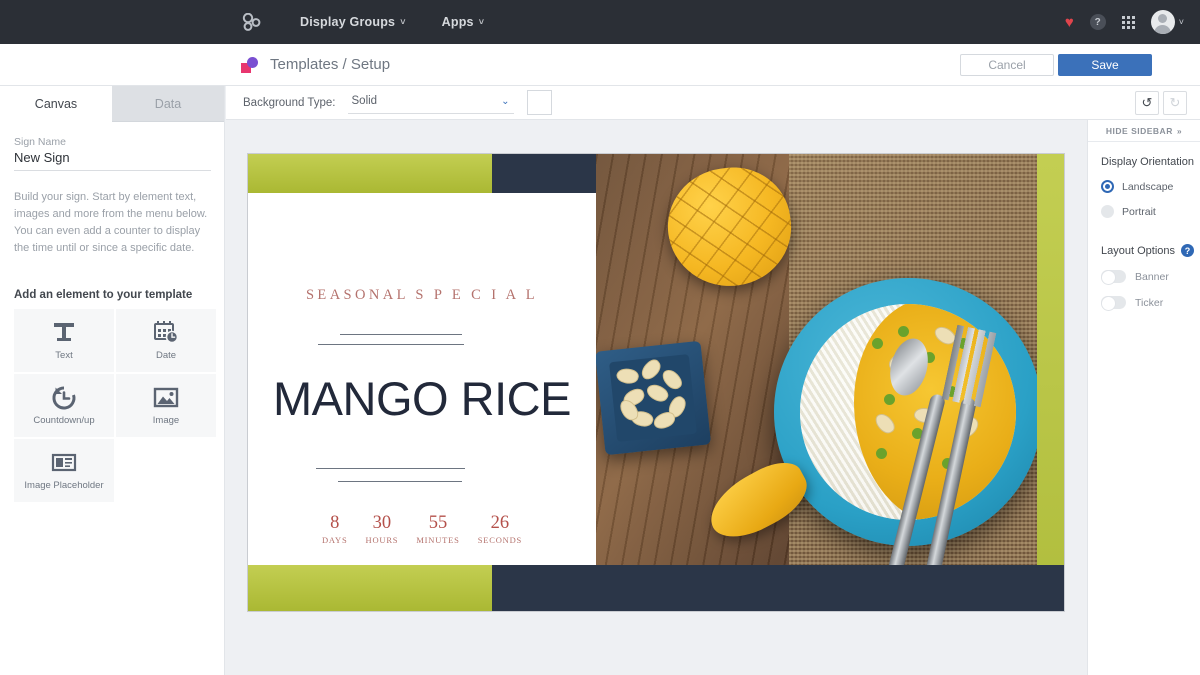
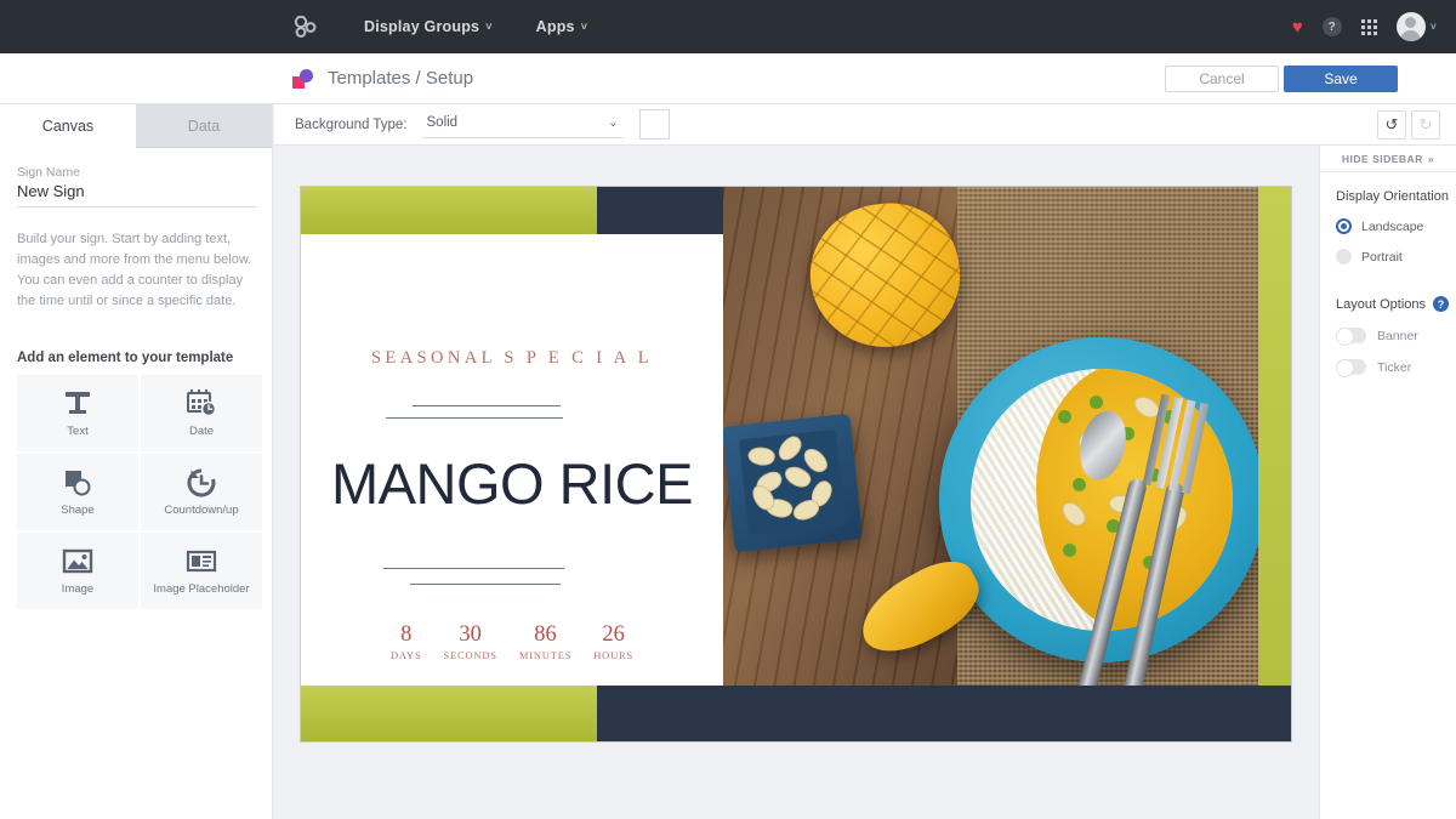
  Display Groups
  ˅
  Apps
  ˅
  ♥
  ?
  ˅
  Templates / Setup
  Cancel
  Save
  Canvas
  Data
  Sign Name
  New Sign
- Build your sign. Start by element text, images and more from the menu below. You can even add a counter to display the time until or since a specific date.
+ Build your sign. Start by adding text, images and more from the menu below. You can even add a counter to display the time until or since a specific date.
  Add an element to your template
  Text
  Date
+ Shape
  Countdown/up
  Image
  Image Placeholder
  Background Type:
  Solid
  ⌄
  ↺
  ↻
  HIDE SIDEBAR
  »
  Display Orientation
  Landscape
  Portrait
  Layout Options
  ?
  Banner
  Ticker
  SEASONAL S P E C I A L
  MANGO RICE
  8
  DAYS
  30
- HOURS
+ SECONDS
- 55
+ 86
  MINUTES
  26
- SECONDS
+ HOURS
